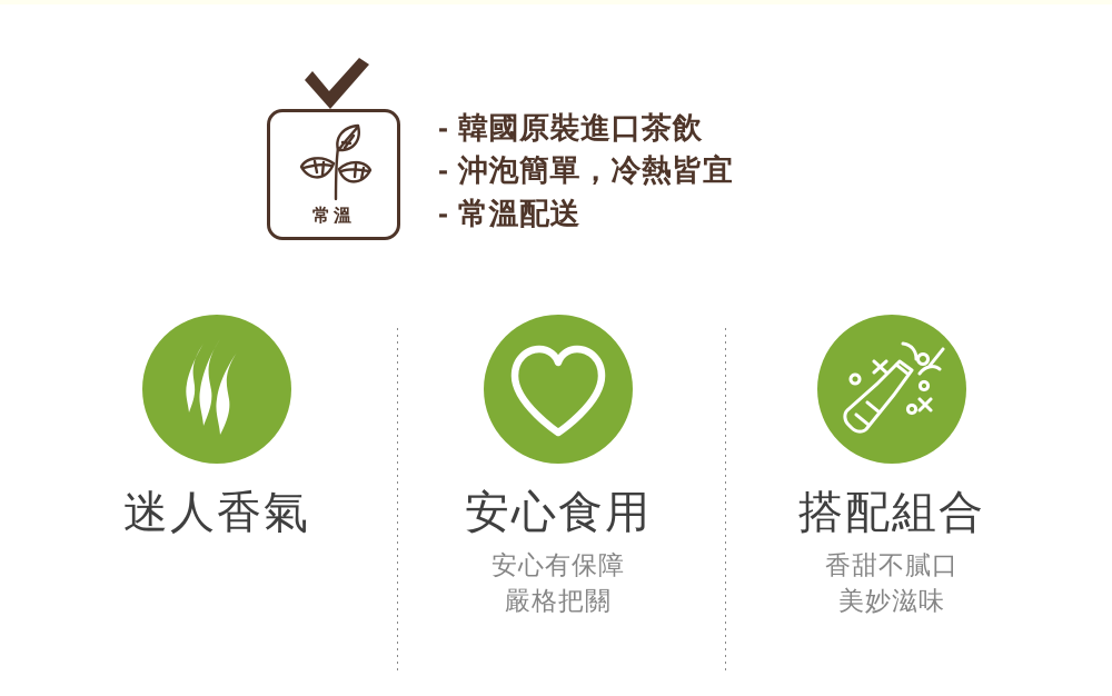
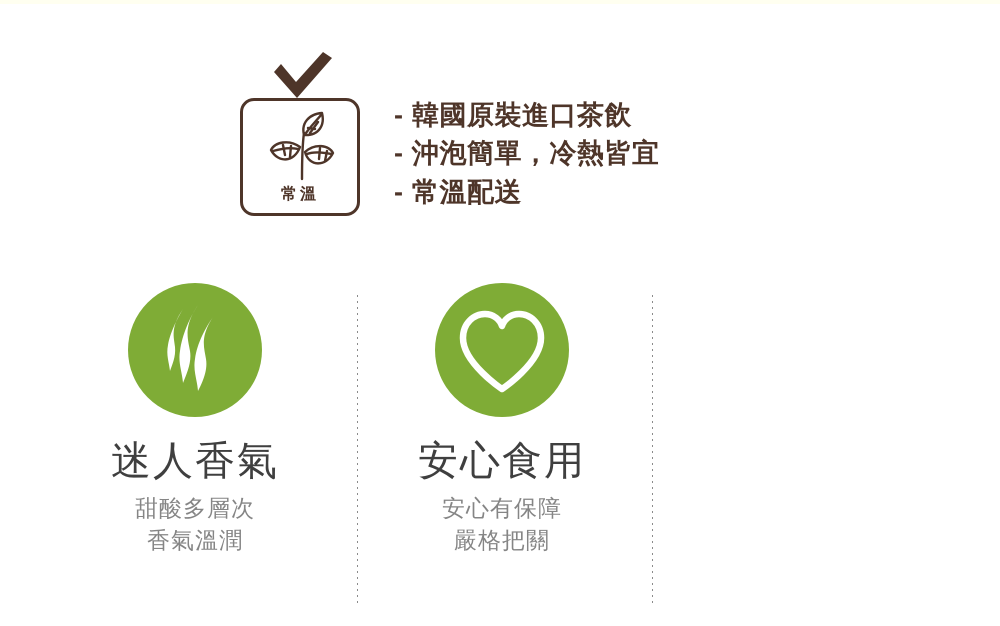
  常溫
  -
  韓國原裝進口茶飲
  -
  沖泡簡單，冷熱皆宜
  -
  常溫配送
  迷人香氣
+ 甜酸多層次
+ 香氣溫潤
  安心食用
  安心有保障
  嚴格把關
- 搭配組合
- 香甜不膩口
- 美妙滋味
